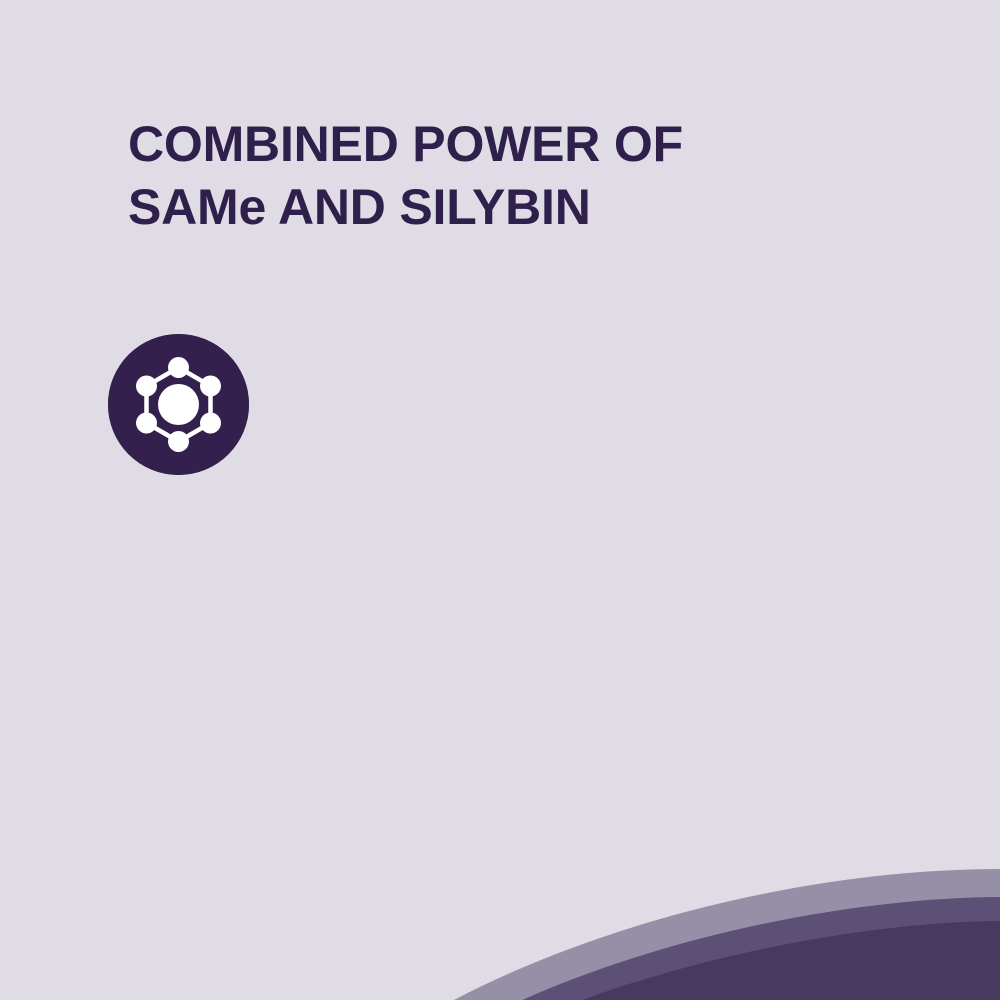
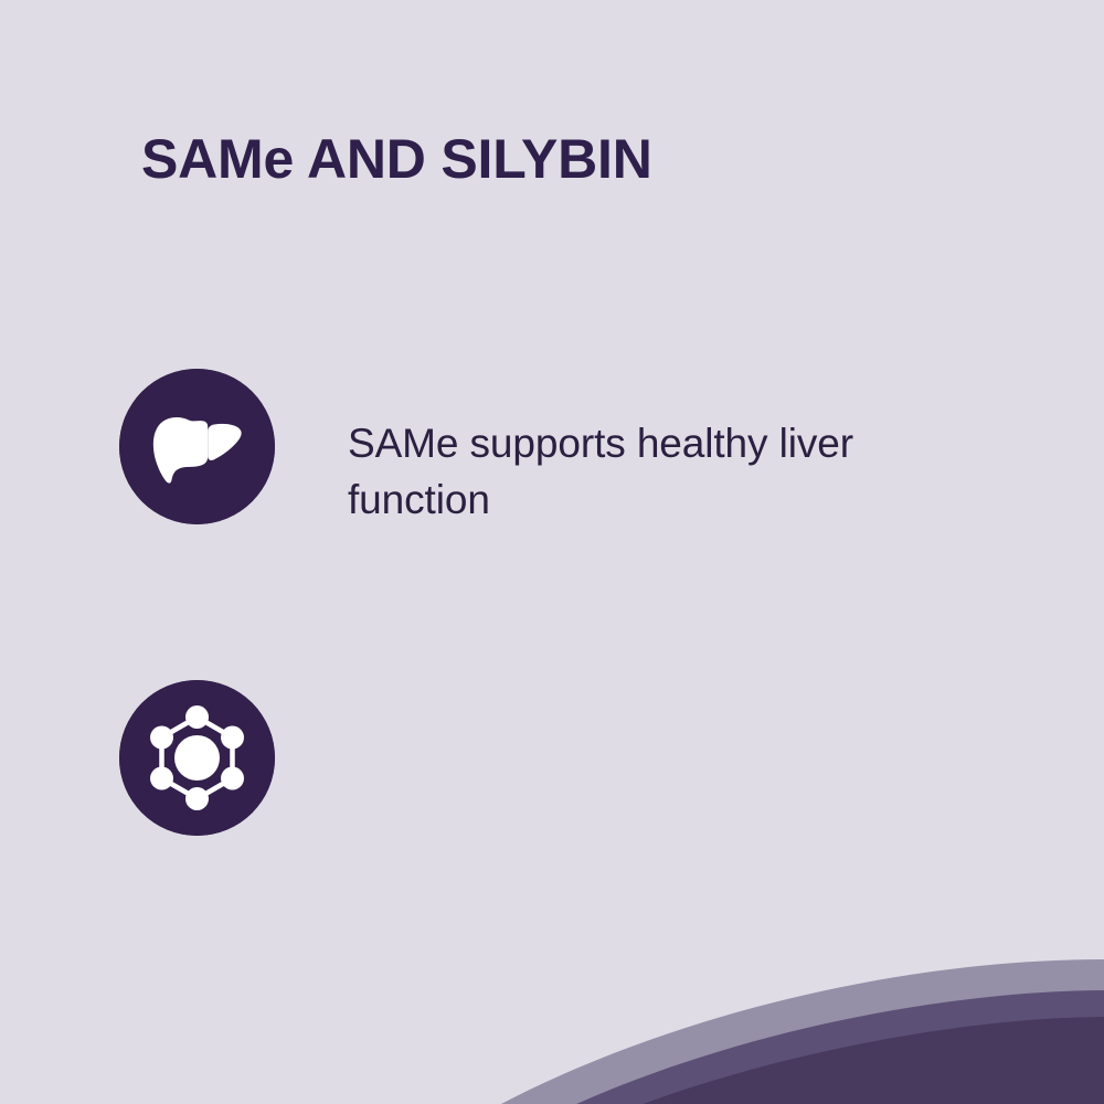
- COMBINED POWER OF
  SAMe AND SILYBIN
+ SAMe supports healthy liver function
